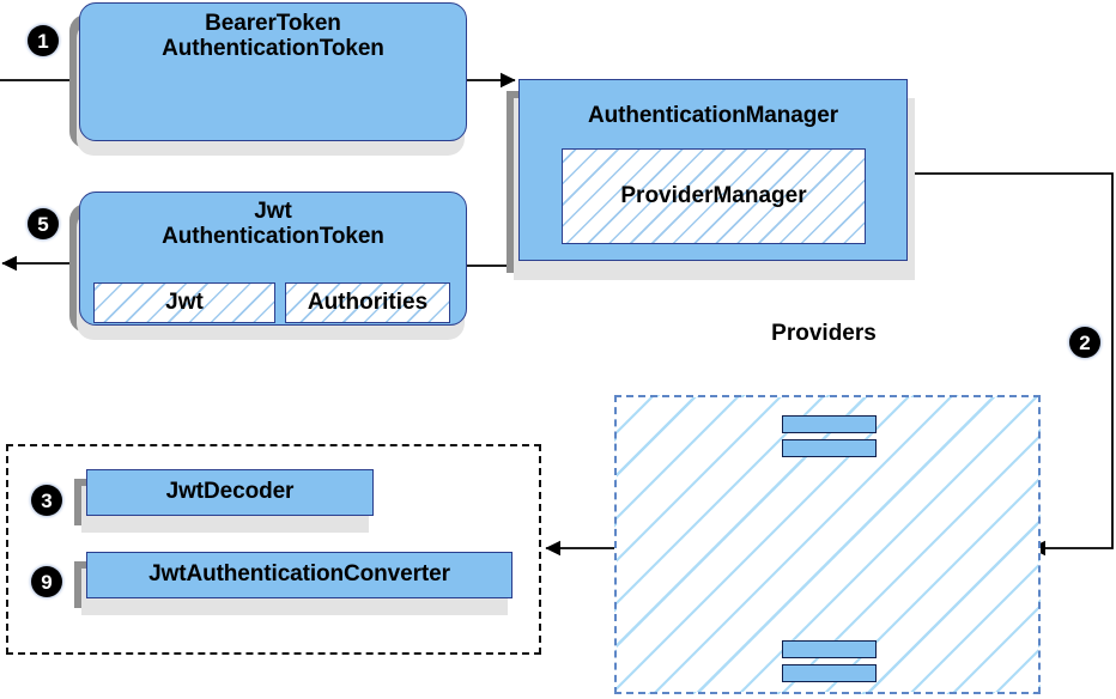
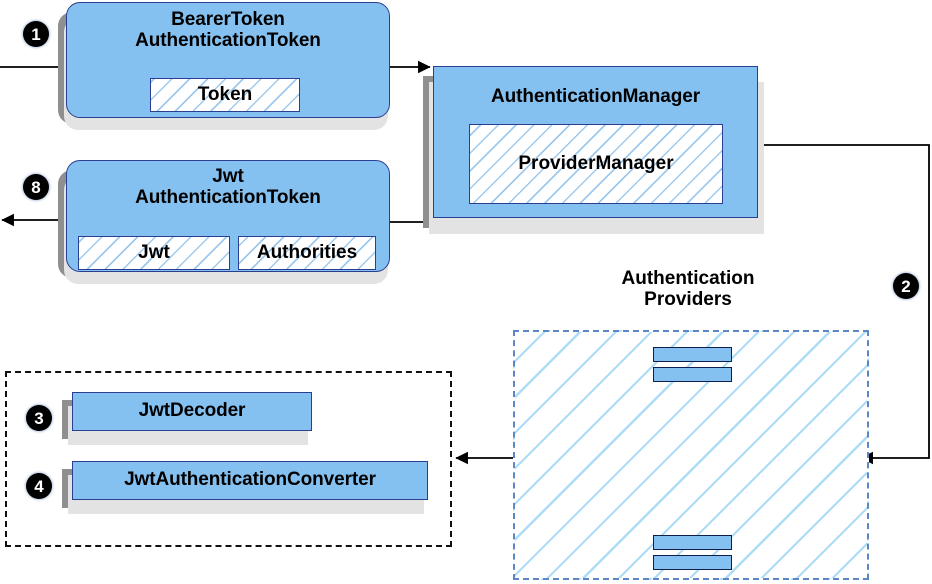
  1
- 5
+ 8
  2
  3
- 9
+ 4
  BearerToken
  AuthenticationToken
+ Token
  Jwt
  AuthenticationToken
  Jwt
  Authorities
  AuthenticationManager
  ProviderManager
+ Authentication
  Providers
  JwtDecoder
  JwtAuthenticationConverter
